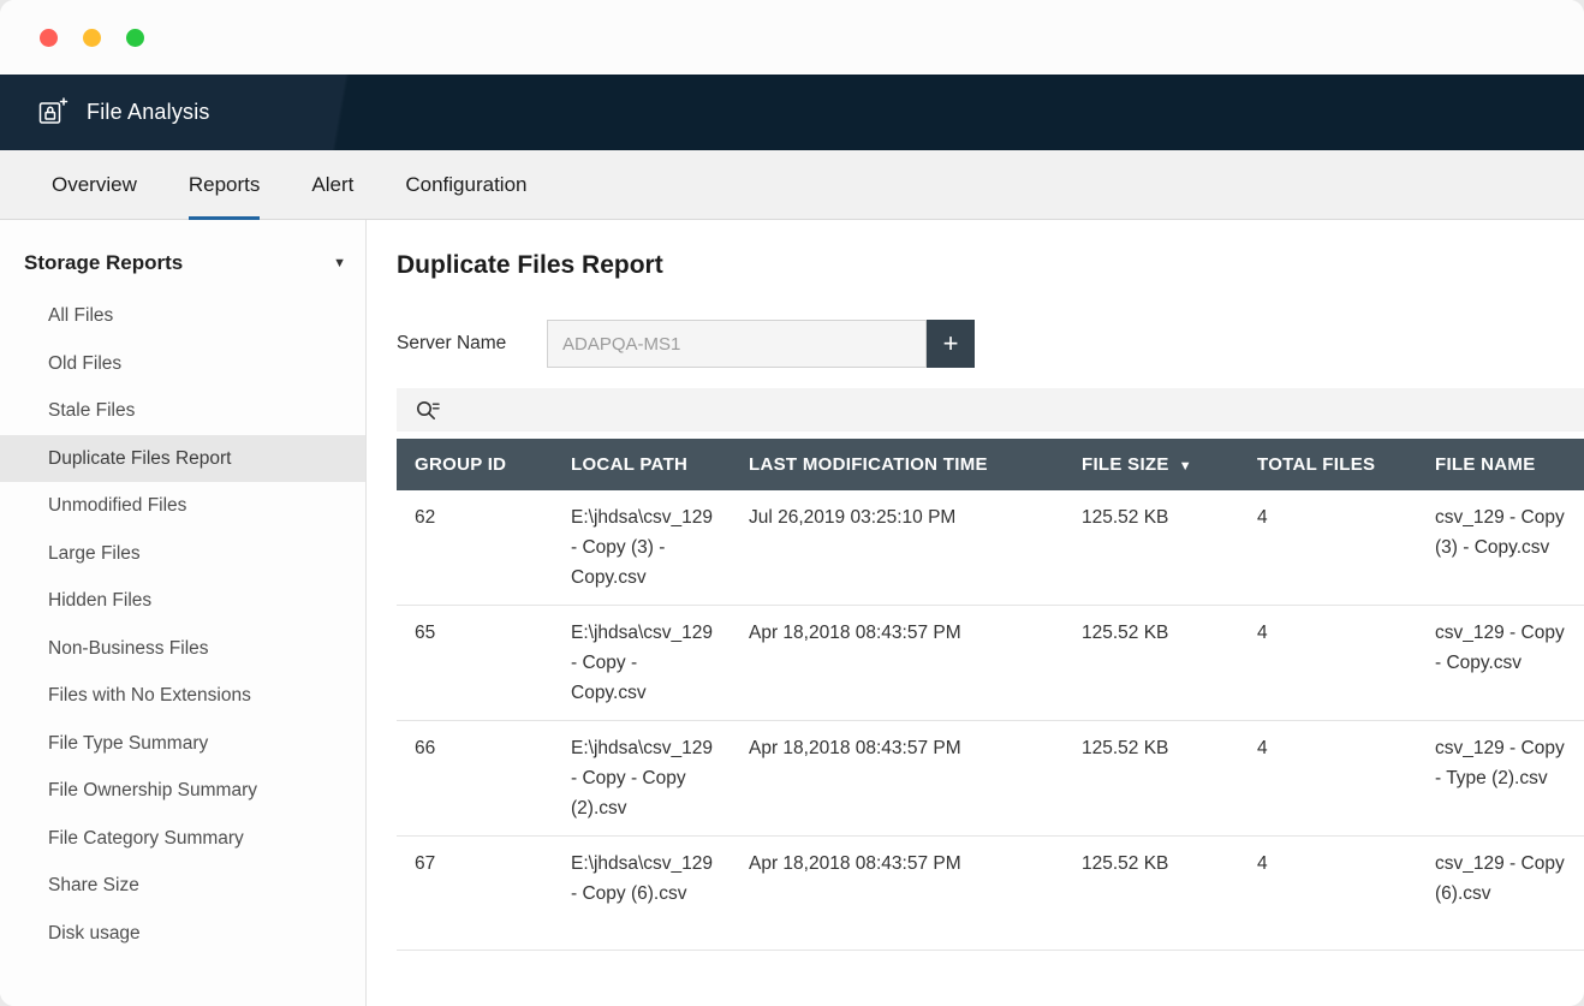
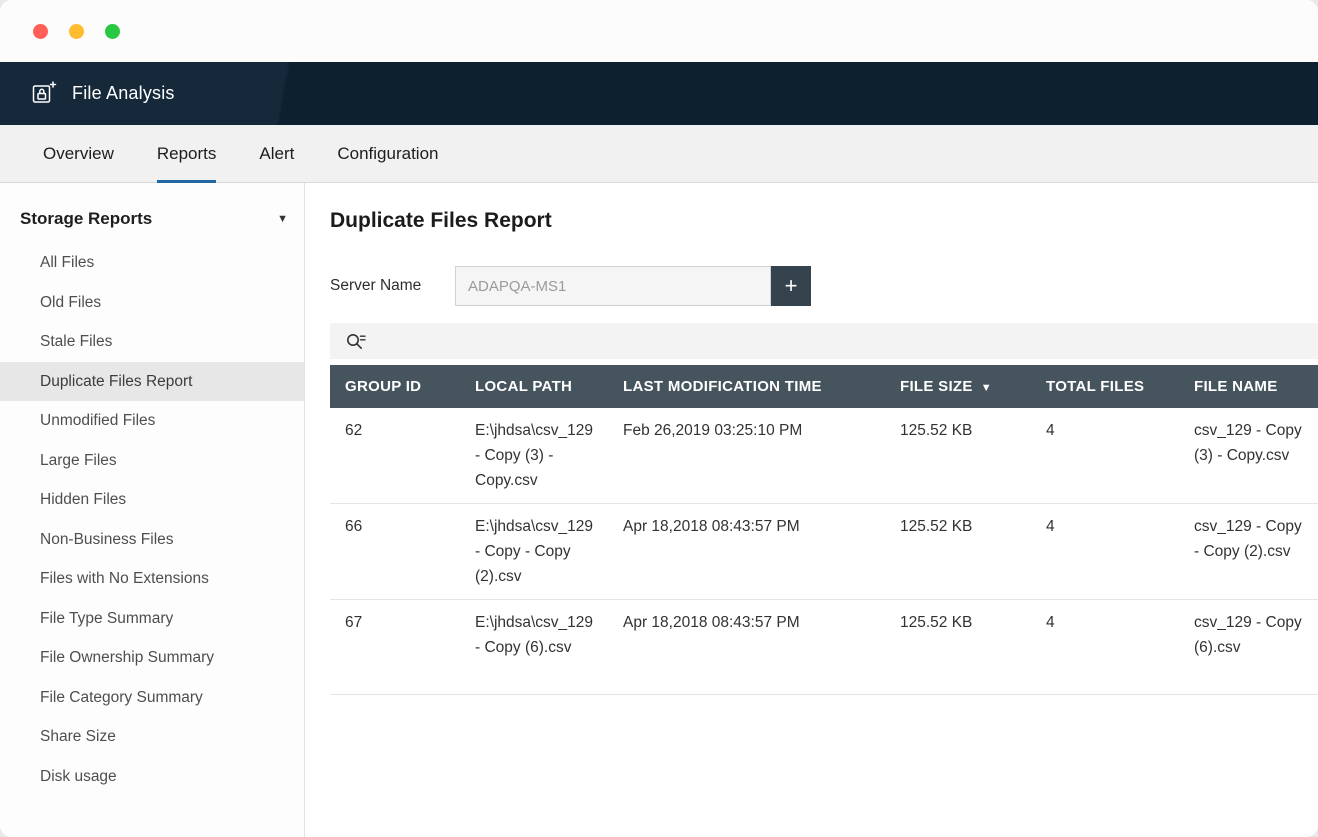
  File Analysis
  Overview
  Reports
  Alert
  Configuration
  Storage Reports
  ▼
  All Files
  Old Files
  Stale Files
  Duplicate Files Report
  Unmodified Files
  Large Files
  Hidden Files
  Non-Business Files
  Files with No Extensions
  File Type Summary
  File Ownership Summary
  File Category Summary
  Share Size
  Disk usage
  Duplicate Files Report
  Server Name
  ADAPQA-MS1
  +
  GROUP ID	LOCAL PATH	LAST MODIFICATION TIME	FILE SIZE ▼	TOTAL FILES	FILE NAME
- 62	E:\jhdsa\csv_129 - Copy (3) - Copy.csv	Jul 26,2019 03:25:10 PM	125.52 KB	4	csv_129 - Copy (3) - Copy.csv
+ 62	E:\jhdsa\csv_129 - Copy (3) - Copy.csv	Feb 26,2019 03:25:10 PM	125.52 KB	4	csv_129 - Copy (3) - Copy.csv
- 65	E:\jhdsa\csv_129 - Copy - Copy.csv	Apr 18,2018 08:43:57 PM	125.52 KB	4	csv_129 - Copy - Copy.csv
- 66	E:\jhdsa\csv_129 - Copy - Copy (2).csv	Apr 18,2018 08:43:57 PM	125.52 KB	4	csv_129 - Copy - Type (2).csv
+ 66	E:\jhdsa\csv_129 - Copy - Copy (2).csv	Apr 18,2018 08:43:57 PM	125.52 KB	4	csv_129 - Copy - Copy (2).csv
  67	E:\jhdsa\csv_129 - Copy (6).csv	Apr 18,2018 08:43:57 PM	125.52 KB	4	csv_129 - Copy (6).csv
